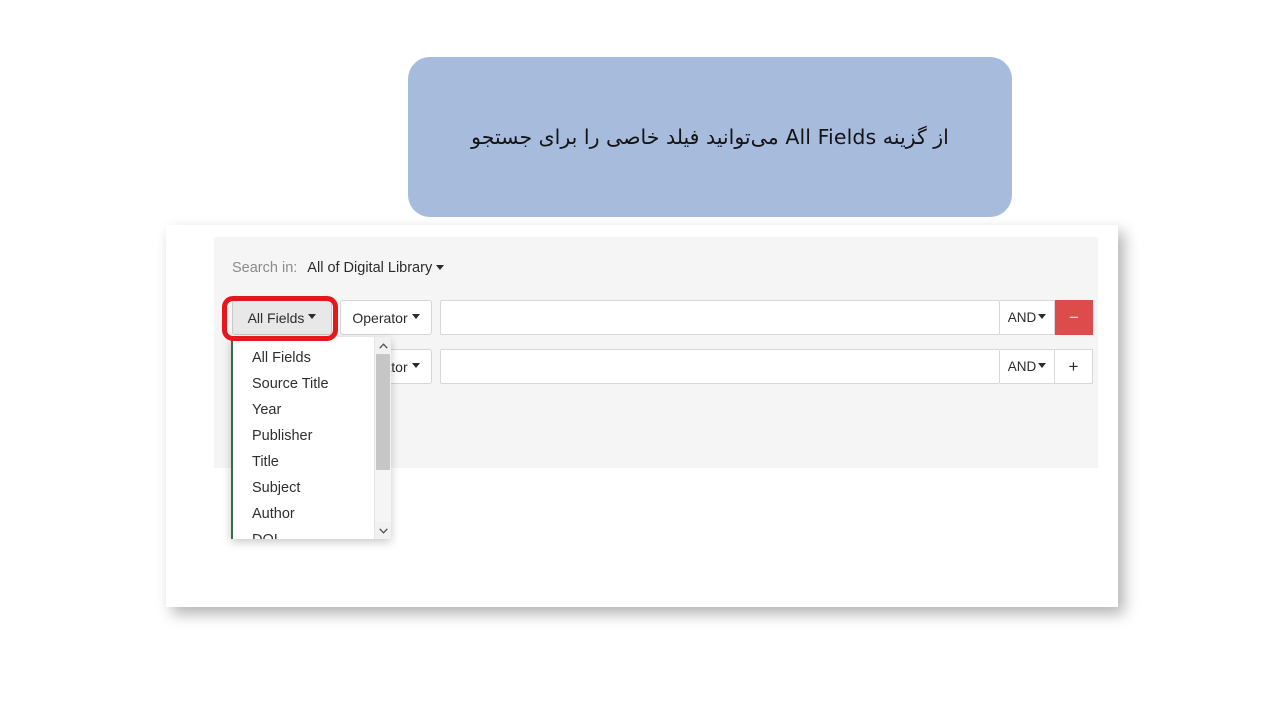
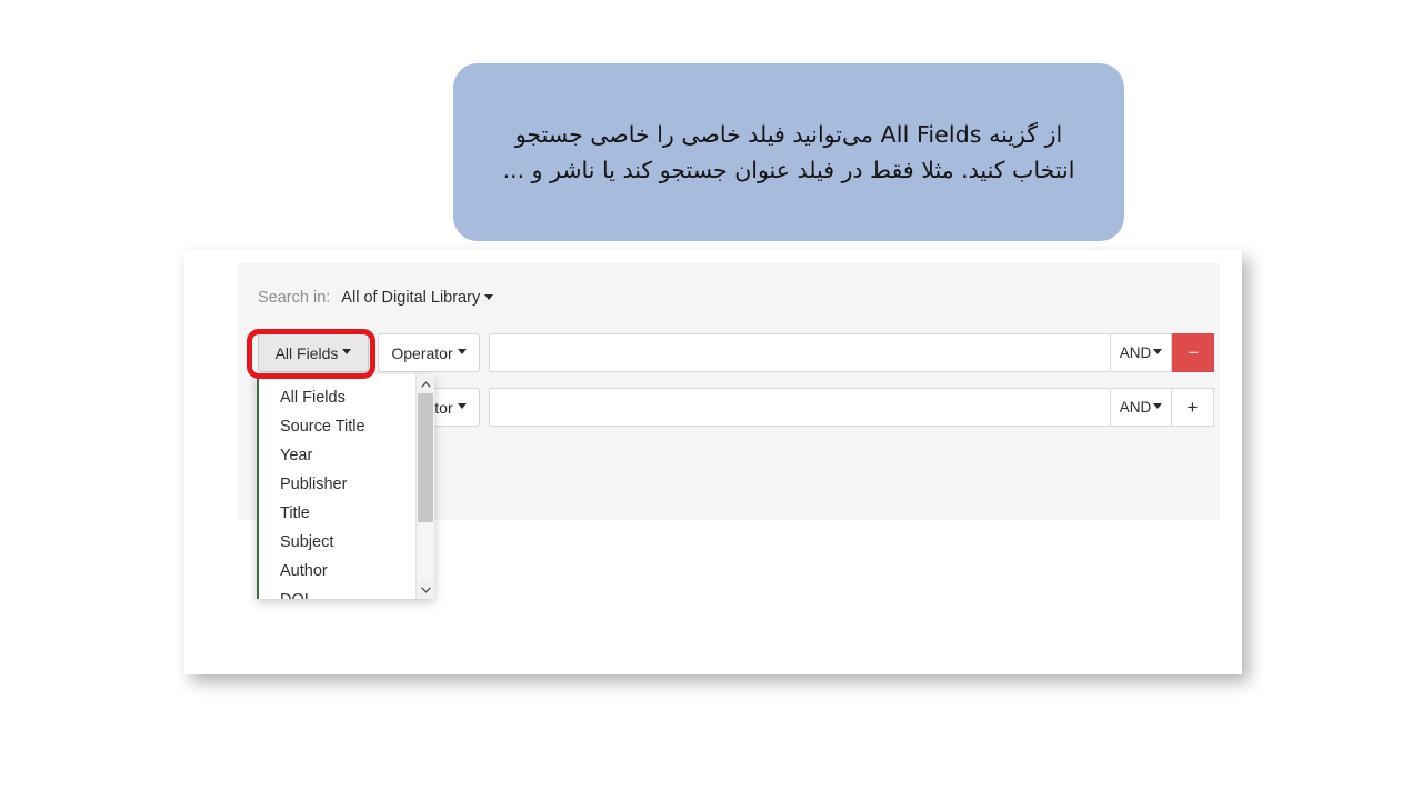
- از گزینه All Fields می‌توانید فیلد خاصی را برای جستجو
+ از گزینه All Fields می‌توانید فیلد خاصی را خاصی جستجو
+ انتخاب کنید. مثلا فقط در فیلد عنوان جستجو کند یا ناشر و ...
  Search in:
  All of Digital Library
  All Fields
  Operator
  AND
  −
  AND
  +
  All Fields
  Source Title
  Year
  Publisher
  Title
  Subject
  Author
